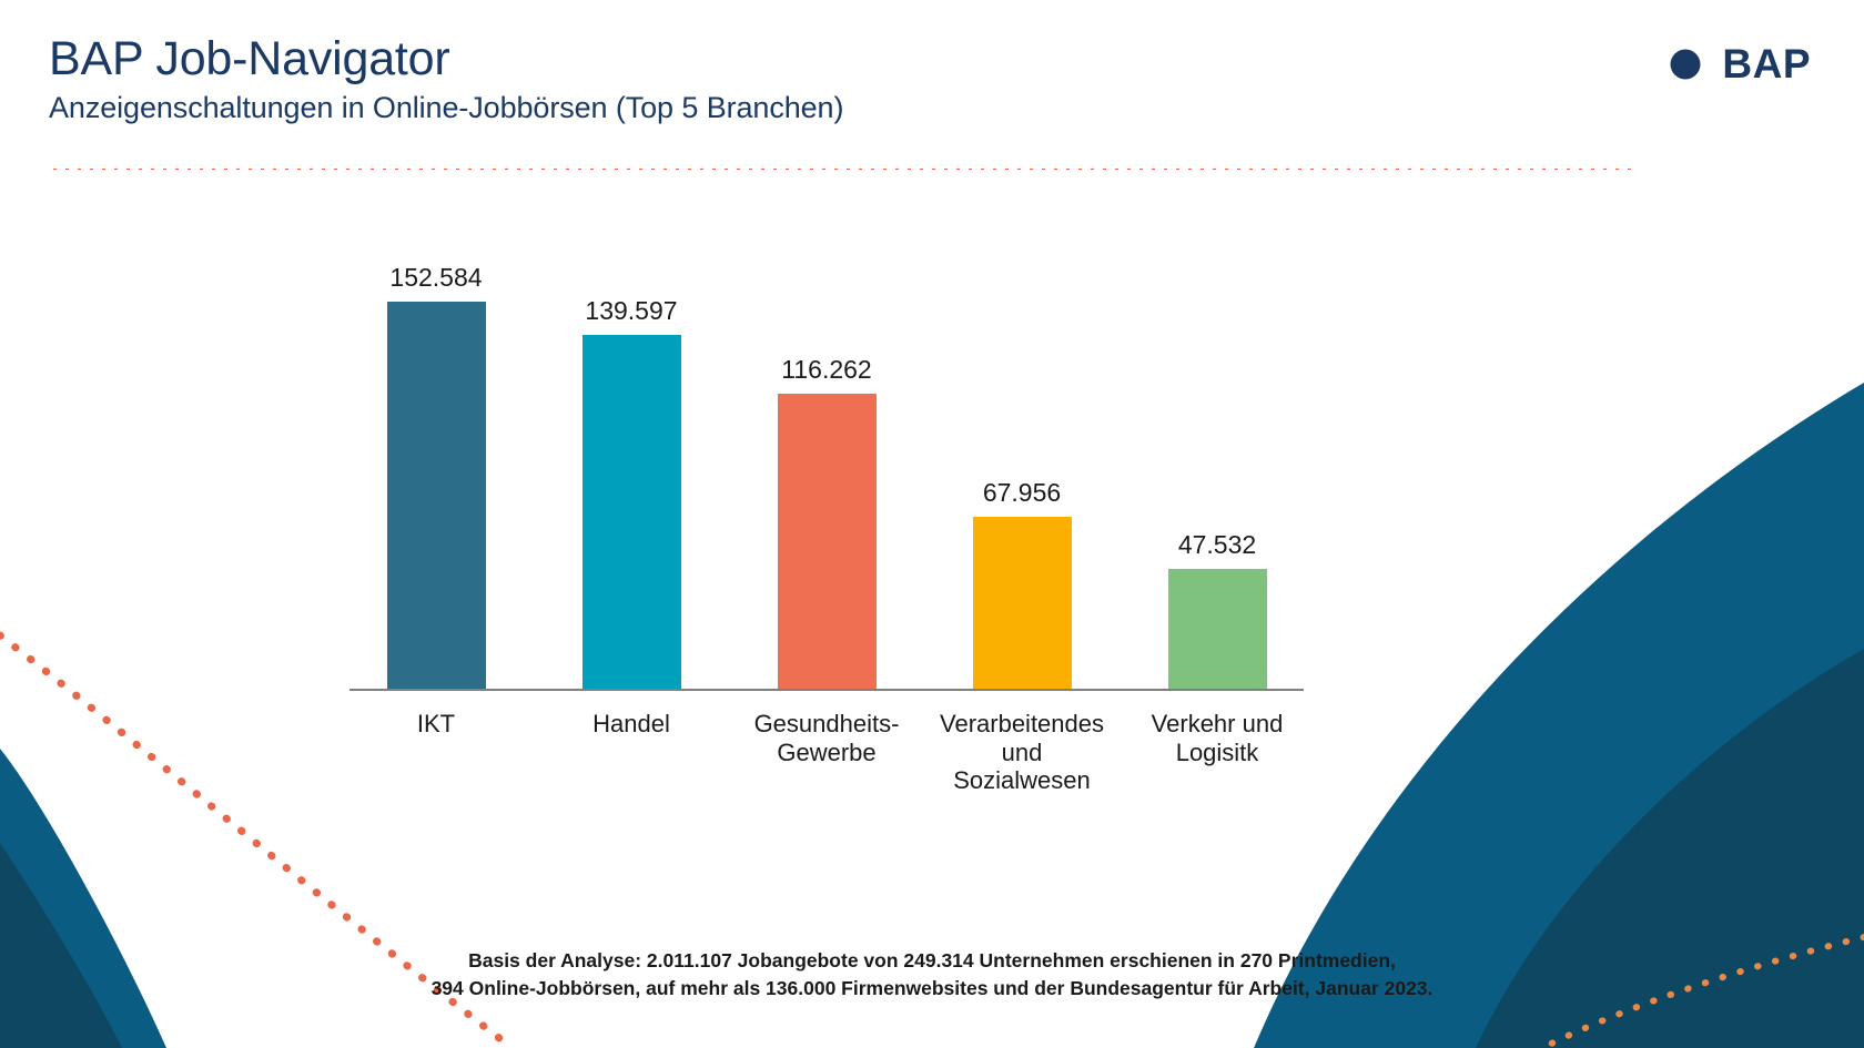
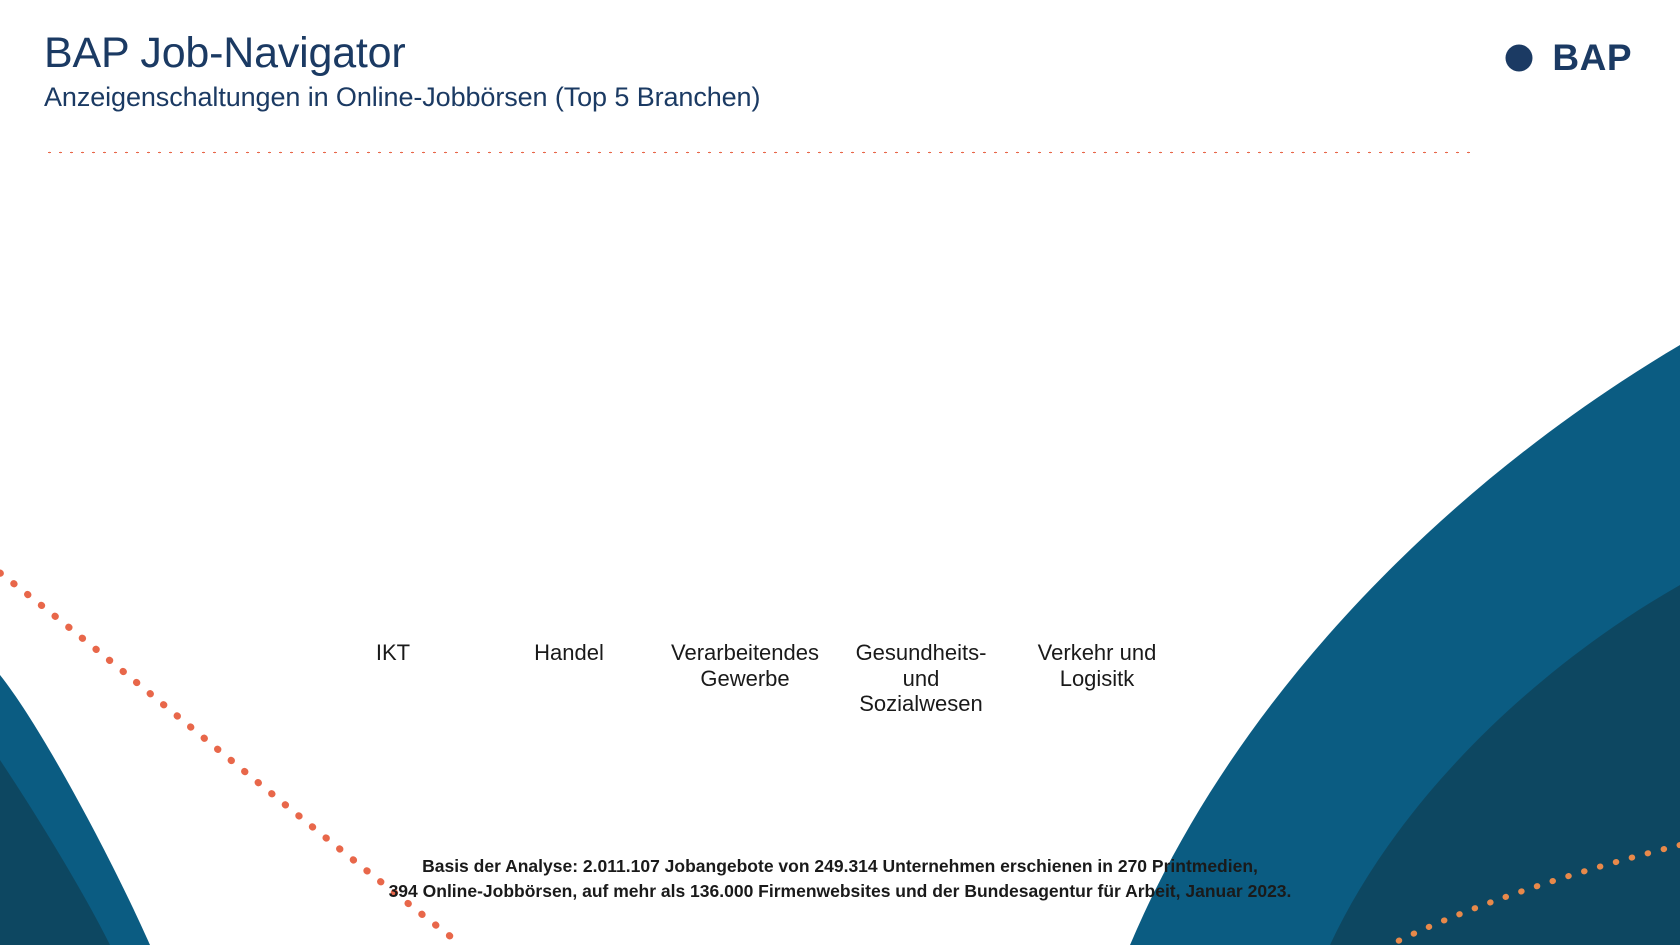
  BAP Job-Navigator
  Anzeigenschaltungen in Online-Jobbörsen (Top 5 Branchen)
  BAP
- 152.584
- 139.597
- 116.262
- 67.956
- 47.532
  IKT
  Handel
- Gesundheits-
+ Verarbeitendes
  Gewerbe
- Verarbeitendes
+ Gesundheits-
  und
  Sozialwesen
  Verkehr und
  Logisitk
  Basis der Analyse: 2.011.107 Jobangebote von 249.314 Unternehmen erschienen in 270 Printmedien,
  394 Online-Jobbörsen, auf mehr als 136.000 Firmenwebsites und der Bundesagentur für Arbeit, Januar 2023.
